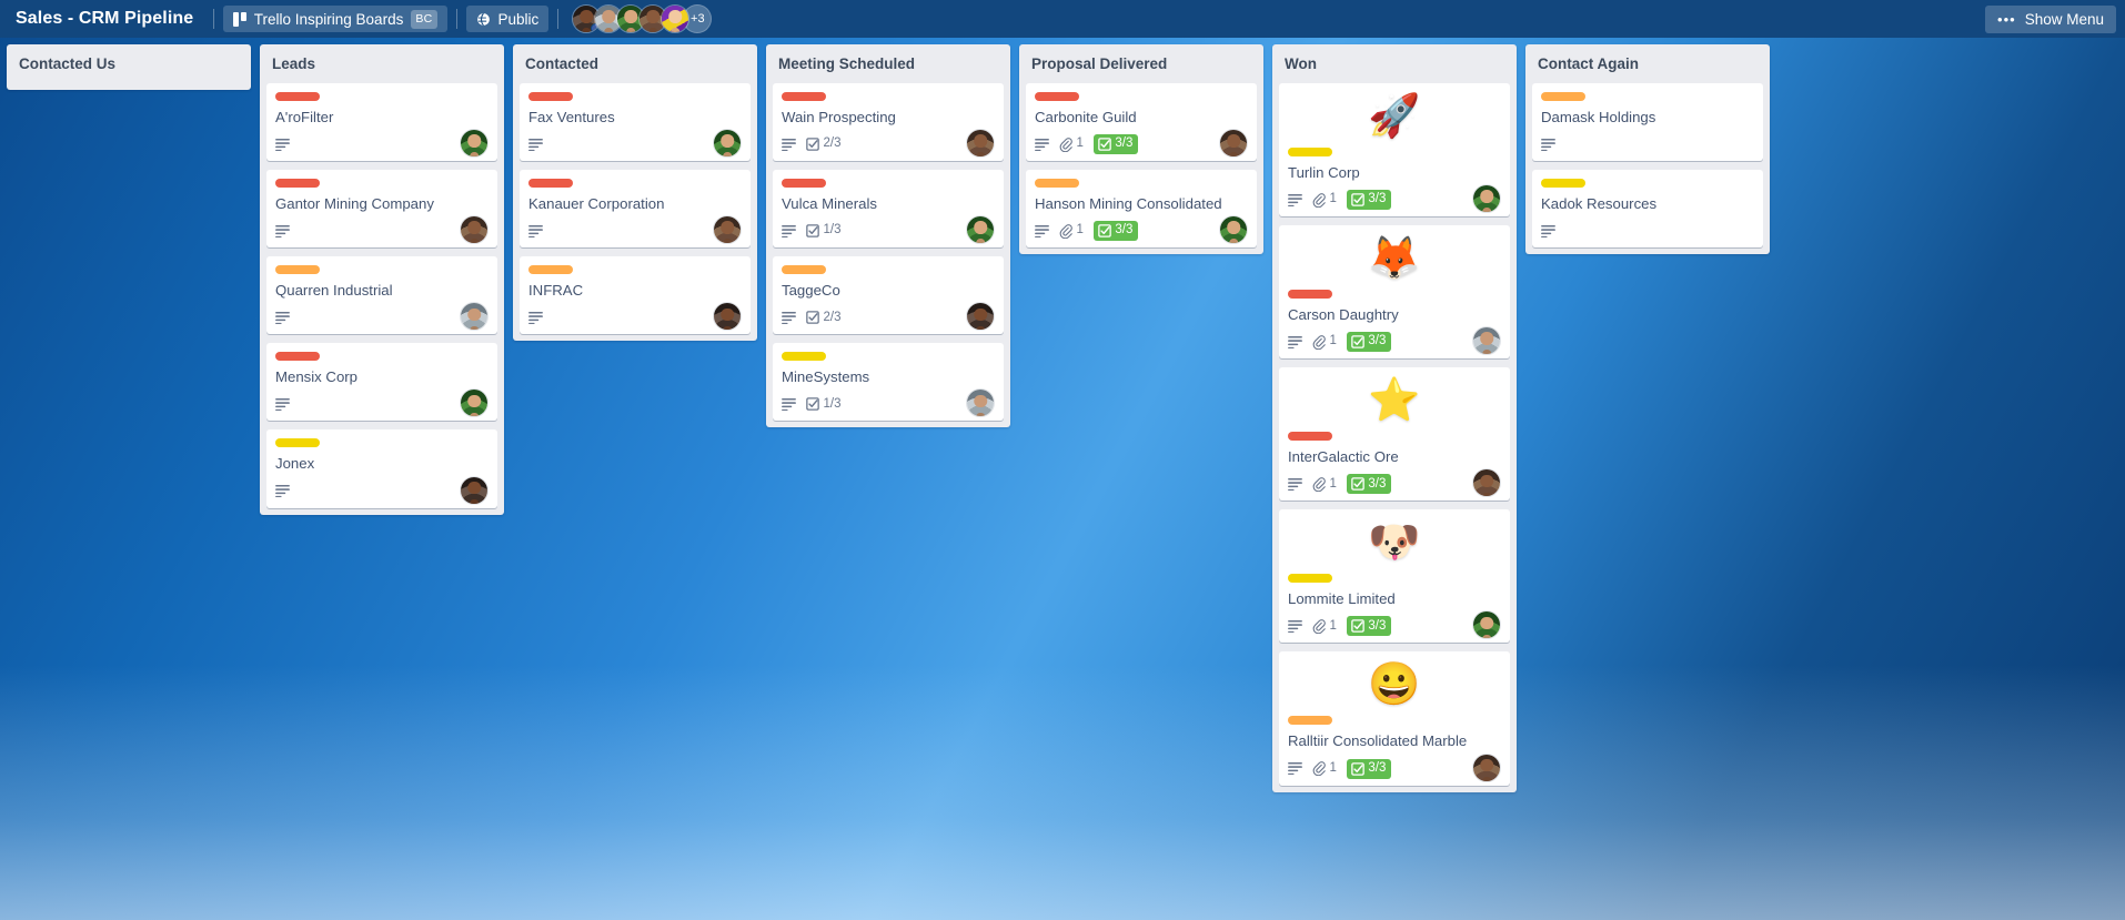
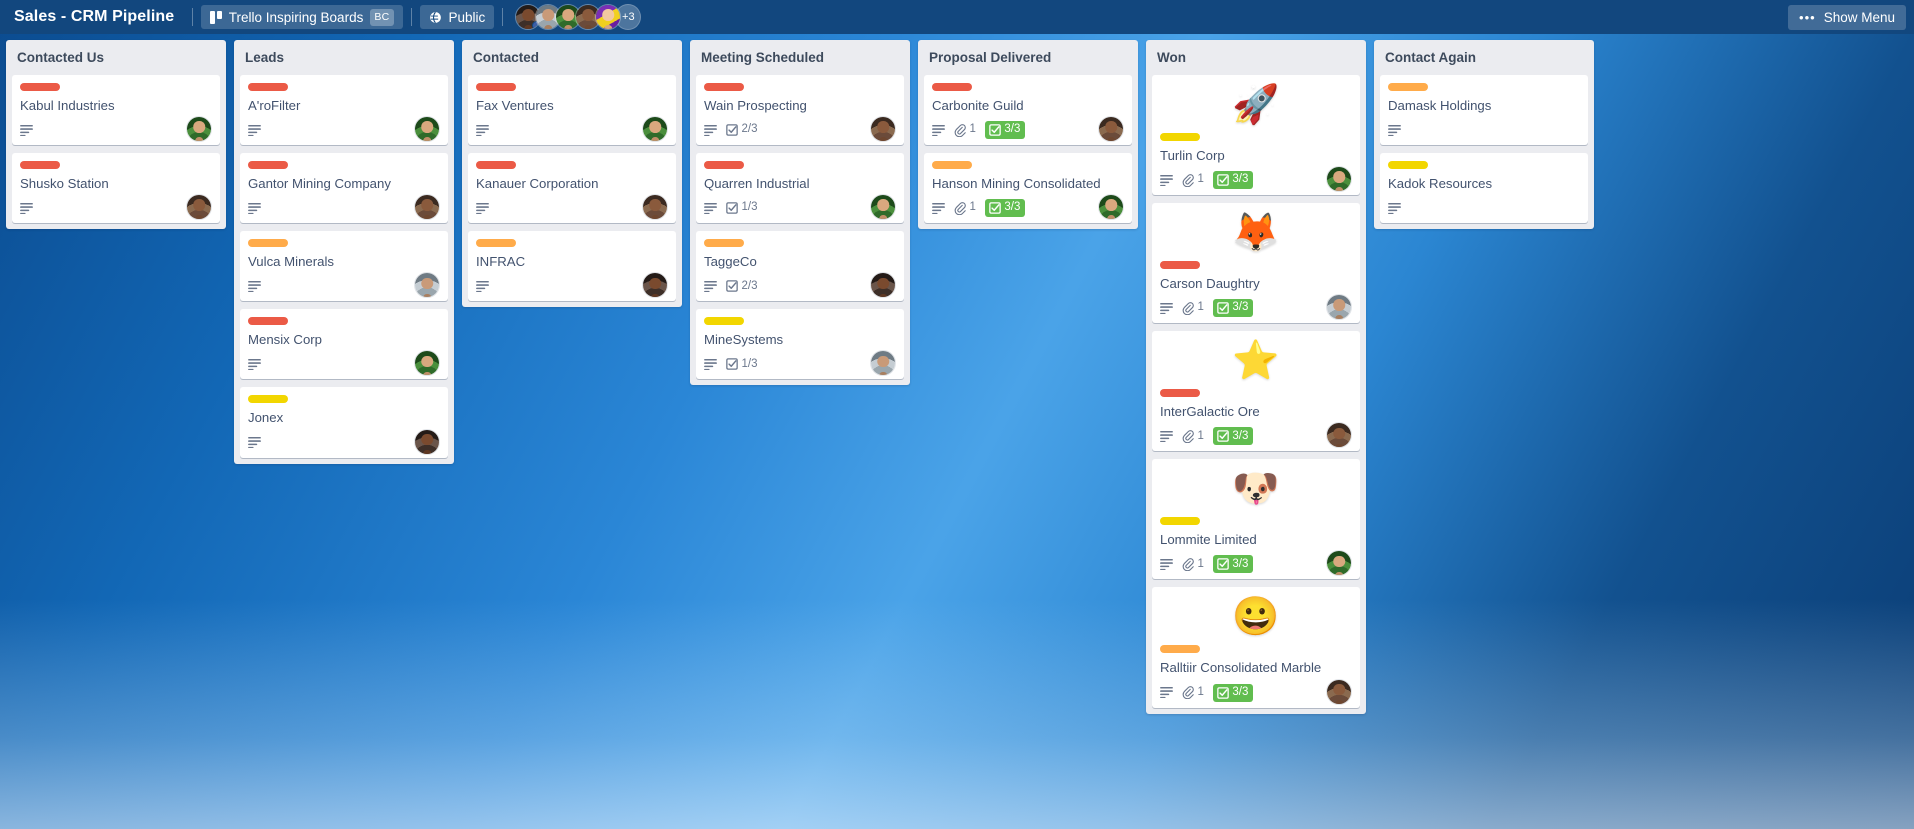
  Sales - CRM Pipeline
  Trello Inspiring Boards
  BC
  Public
  +3
  •••
  Show Menu
  Contacted Us
+ Kabul Industries
+ Shusko Station
  Leads
  A'roFilter
  Gantor Mining Company
- Quarren Industrial
+ Vulca Minerals
  Mensix Corp
  Jonex
  Contacted
  Fax Ventures
  Kanauer Corporation
  INFRAC
  Meeting Scheduled
  Wain Prospecting
  2/3
- Vulca Minerals
+ Quarren Industrial
  1/3
  TaggeCo
  2/3
  MineSystems
  1/3
  Proposal Delivered
  Carbonite Guild
  1
  3/3
  Hanson Mining Consolidated
  1
  3/3
  Won
  🚀
  Turlin Corp
  1
  3/3
  🦊
  Carson Daughtry
  1
  3/3
  ⭐
  InterGalactic Ore
  1
  3/3
  🐶
  Lommite Limited
  1
  3/3
  😀
  Ralltiir Consolidated Marble
  1
  3/3
  Contact Again
  Damask Holdings
  Kadok Resources
